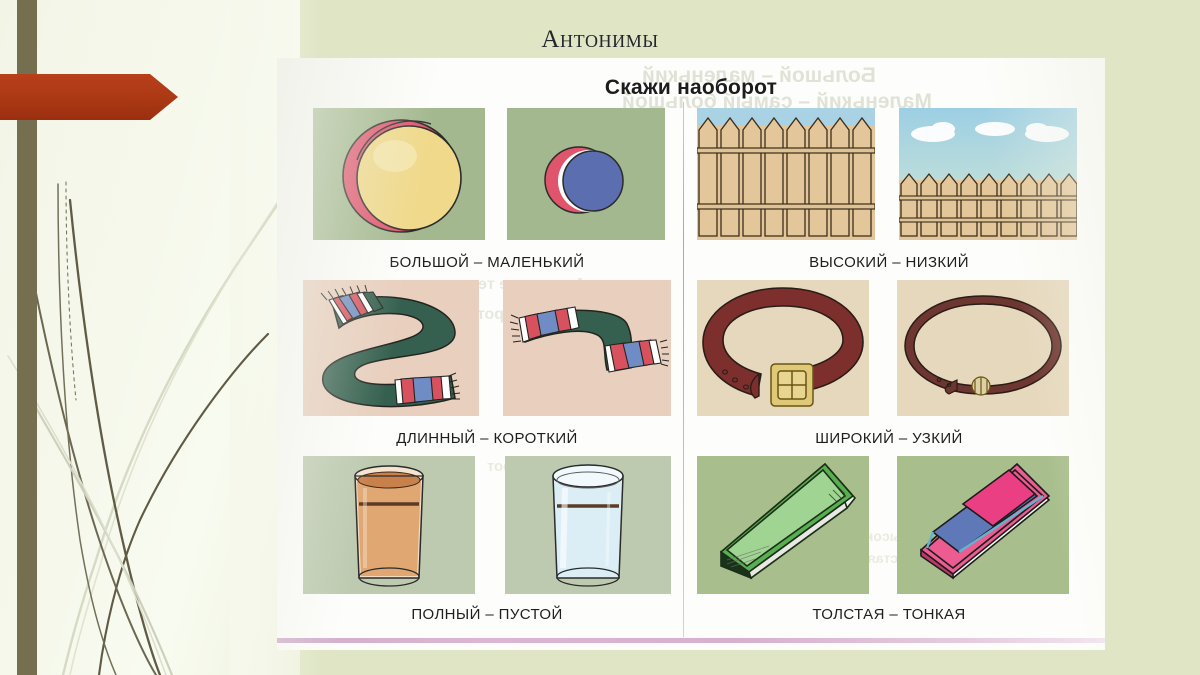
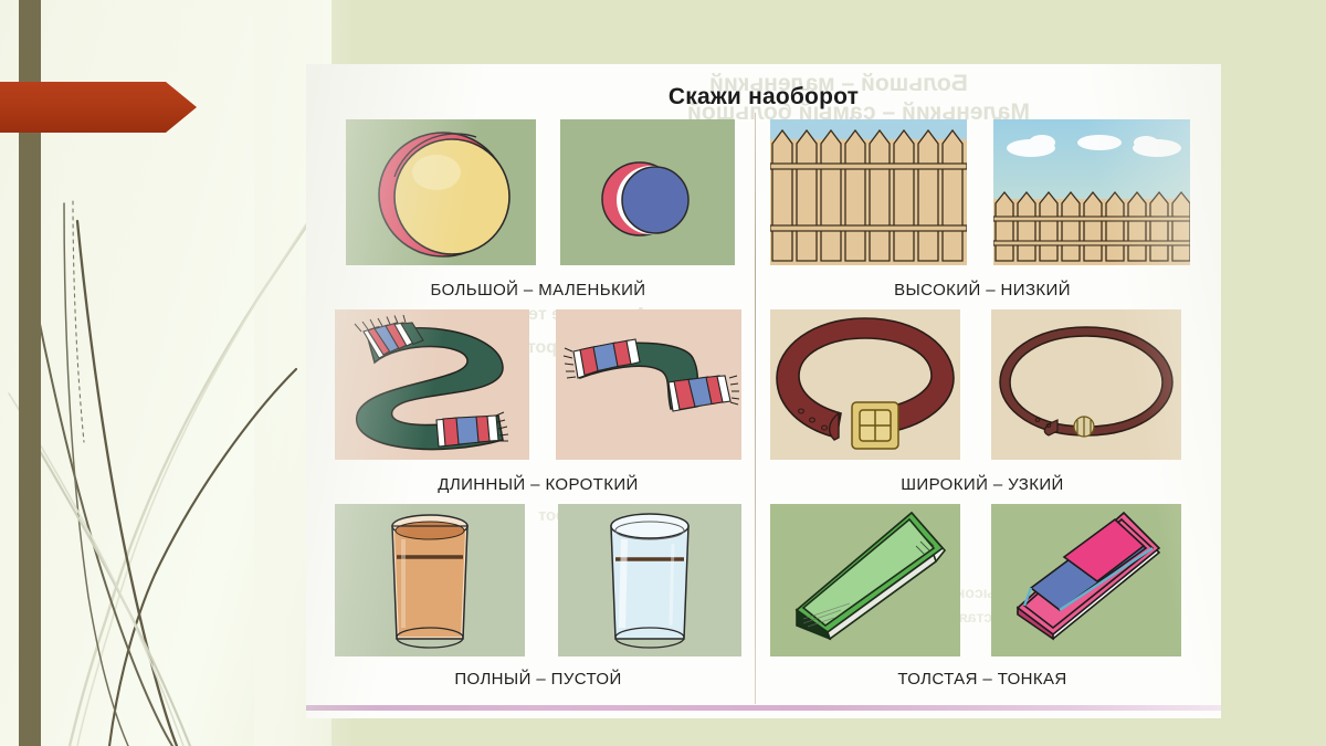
- Антонимы
